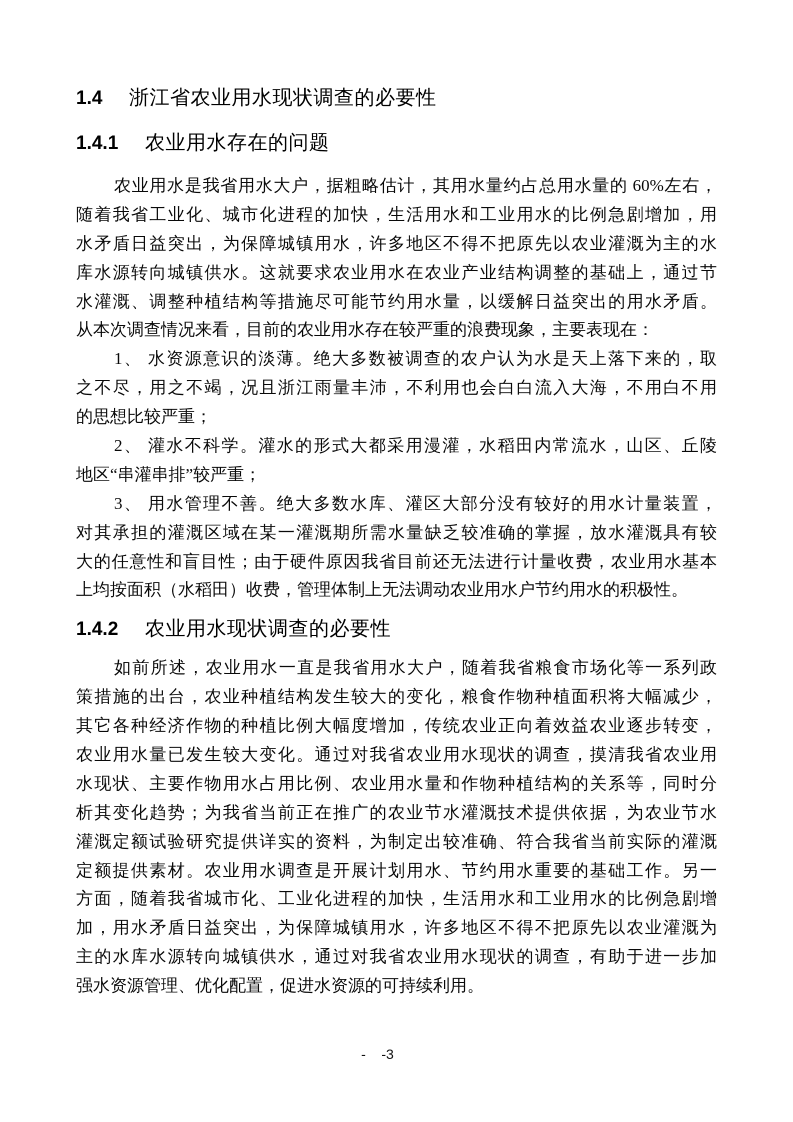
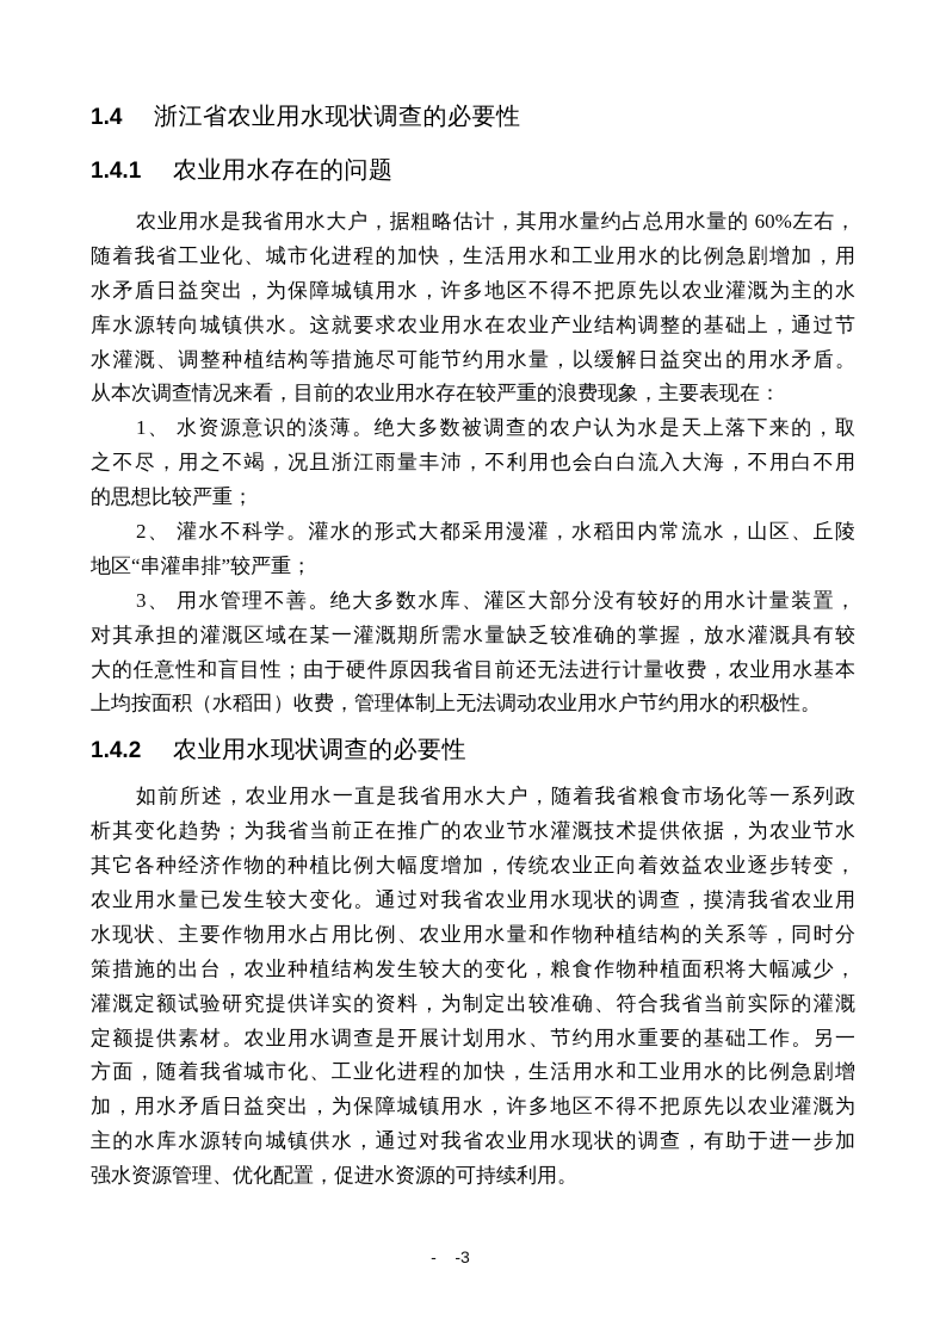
  1.4
  浙江省农业用水现状调查的必要性
  1.4.1
  农业用水存在的问题
  农业用水是我省用水大户，据粗略估计，其用水量约占总用水量的 60%左右，
  随着我省工业化、城市化进程的加快，生活用水和工业用水的比例急剧增加，用
  水矛盾日益突出，为保障城镇用水，许多地区不得不把原先以农业灌溉为主的水
  库水源转向城镇供水。这就要求农业用水在农业产业结构调整的基础上，通过节
  水灌溉、调整种植结构等措施尽可能节约用水量，以缓解日益突出的用水矛盾。
  从本次调查情况来看，目前的农业用水存在较严重的浪费现象，主要表现在：
  1、 水资源意识的淡薄。绝大多数被调查的农户认为水是天上落下来的，取
  之不尽，用之不竭，况且浙江雨量丰沛，不利用也会白白流入大海，不用白不用
  的思想比较严重；
  2、 灌水不科学。灌水的形式大都采用漫灌，水稻田内常流水，山区、丘陵
  地区“串灌串排”较严重；
  3、 用水管理不善。绝大多数水库、灌区大部分没有较好的用水计量装置，
  对其承担的灌溉区域在某一灌溉期所需水量缺乏较准确的掌握，放水灌溉具有较
  大的任意性和盲目性；由于硬件原因我省目前还无法进行计量收费，农业用水基本
  上均按面积（水稻田）收费，管理体制上无法调动农业用水户节约用水的积极性。
  1.4.2
  农业用水现状调查的必要性
  如前所述，农业用水一直是我省用水大户，随着我省粮食市场化等一系列政
- 策措施的出台，农业种植结构发生较大的变化，粮食作物种植面积将大幅减少，
+ 析其变化趋势；为我省当前正在推广的农业节水灌溉技术提供依据，为农业节水
  其它各种经济作物的种植比例大幅度增加，传统农业正向着效益农业逐步转变，
  农业用水量已发生较大变化。通过对我省农业用水现状的调查，摸清我省农业用
  水现状、主要作物用水占用比例、农业用水量和作物种植结构的关系等，同时分
- 析其变化趋势；为我省当前正在推广的农业节水灌溉技术提供依据，为农业节水
+ 策措施的出台，农业种植结构发生较大的变化，粮食作物种植面积将大幅减少，
  灌溉定额试验研究提供详实的资料，为制定出较准确、符合我省当前实际的灌溉
  定额提供素材。农业用水调查是开展计划用水、节约用水重要的基础工作。另一
  方面，随着我省城市化、工业化进程的加快，生活用水和工业用水的比例急剧增
  加，用水矛盾日益突出，为保障城镇用水，许多地区不得不把原先以农业灌溉为
  主的水库水源转向城镇供水，通过对我省农业用水现状的调查，有助于进一步加
  强水资源管理、优化配置，促进水资源的可持续利用。
  - -3
